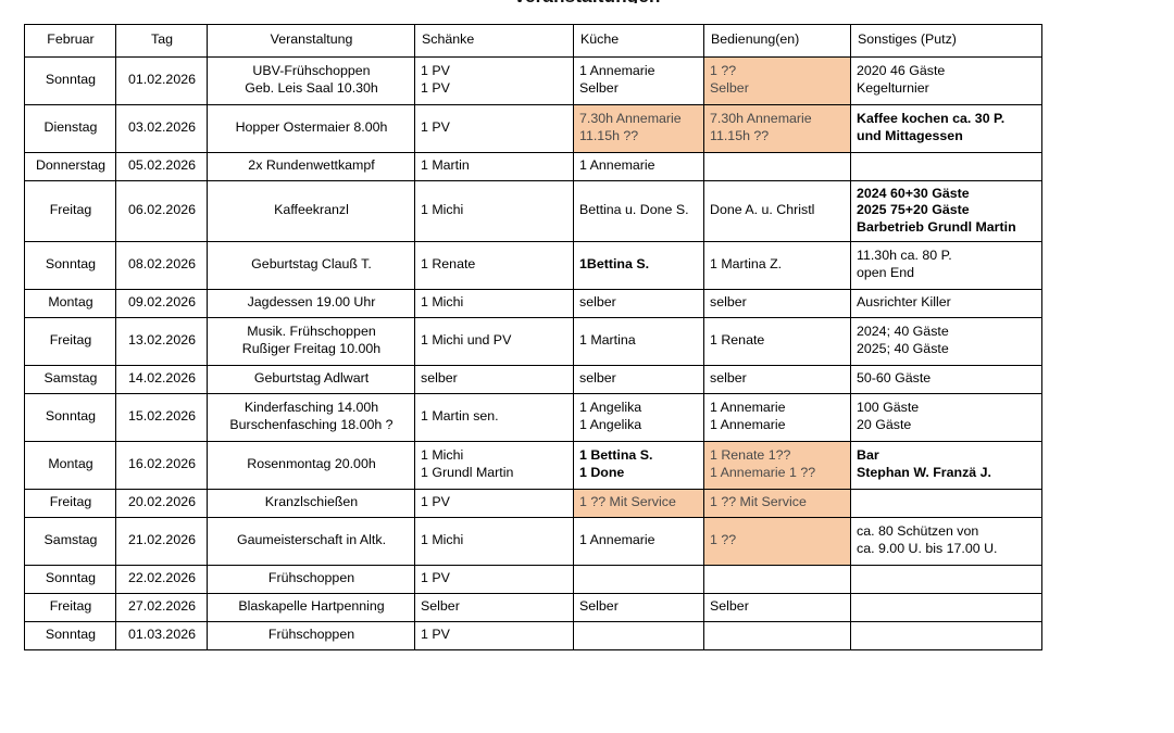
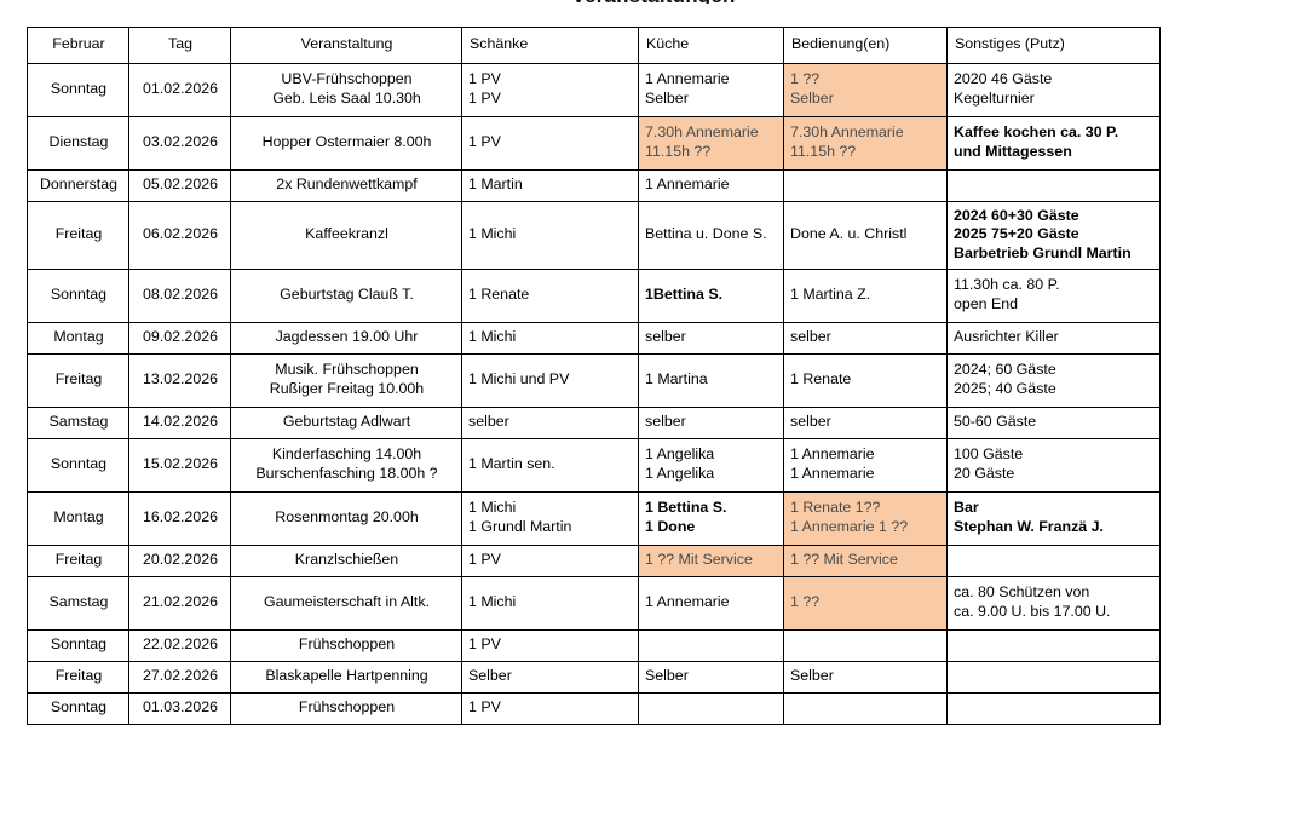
  Februar	Tag	Veranstaltung	Schänke	Küche	Bedienung(en)	Sonstiges (Putz)
  Sonntag	01.02.2026	UBV-FrühschoppenGeb. Leis Saal 10.30h	1 PV1 PV	1 AnnemarieSelber	1 ??Selber	2020 46 GästeKegelturnier
  Dienstag	03.02.2026	Hopper Ostermaier 8.00h	1 PV	7.30h Annemarie11.15h ??	7.30h Annemarie11.15h ??	Kaffee kochen ca. 30 P.und Mittagessen
  Donnerstag	05.02.2026	2x Rundenwettkampf	1 Martin	1 Annemarie
  Freitag	06.02.2026	Kaffeekranzl	1 Michi	Bettina u. Done S.	Done A. u. Christl	2024 60+30 Gäste2025 75+20 GästeBarbetrieb Grundl Martin
  Sonntag	08.02.2026	Geburtstag Clauß T.	1 Renate	1Bettina S.	1 Martina Z.	11.30h ca. 80 P.open End
  Montag	09.02.2026	Jagdessen 19.00 Uhr	1 Michi	selber	selber	Ausrichter Killer
- Freitag	13.02.2026	Musik. FrühschoppenRußiger Freitag 10.00h	1 Michi und PV	1 Martina	1 Renate	2024; 40 Gäste2025; 40 Gäste
+ Freitag	13.02.2026	Musik. FrühschoppenRußiger Freitag 10.00h	1 Michi und PV	1 Martina	1 Renate	2024; 60 Gäste2025; 40 Gäste
  Samstag	14.02.2026	Geburtstag Adlwart	selber	selber	selber	50-60 Gäste
  Sonntag	15.02.2026	Kinderfasching 14.00hBurschenfasching 18.00h ?	1 Martin sen.	1 Angelika1 Angelika	1 Annemarie1 Annemarie	100 Gäste20 Gäste
  Montag	16.02.2026	Rosenmontag 20.00h	1 Michi1 Grundl Martin	1 Bettina S.1 Done	1 Renate 1??1 Annemarie 1 ??	BarStephan W. Franzä J.
  Freitag	20.02.2026	Kranzlschießen	1 PV	1 ?? Mit Service	1 ?? Mit Service
  Samstag	21.02.2026	Gaumeisterschaft in Altk.	1 Michi	1 Annemarie	1 ??	ca. 80 Schützen vonca. 9.00 U. bis 17.00 U.
  Sonntag	22.02.2026	Frühschoppen	1 PV
  Freitag	27.02.2026	Blaskapelle Hartpenning	Selber	Selber	Selber
  Sonntag	01.03.2026	Frühschoppen	1 PV
